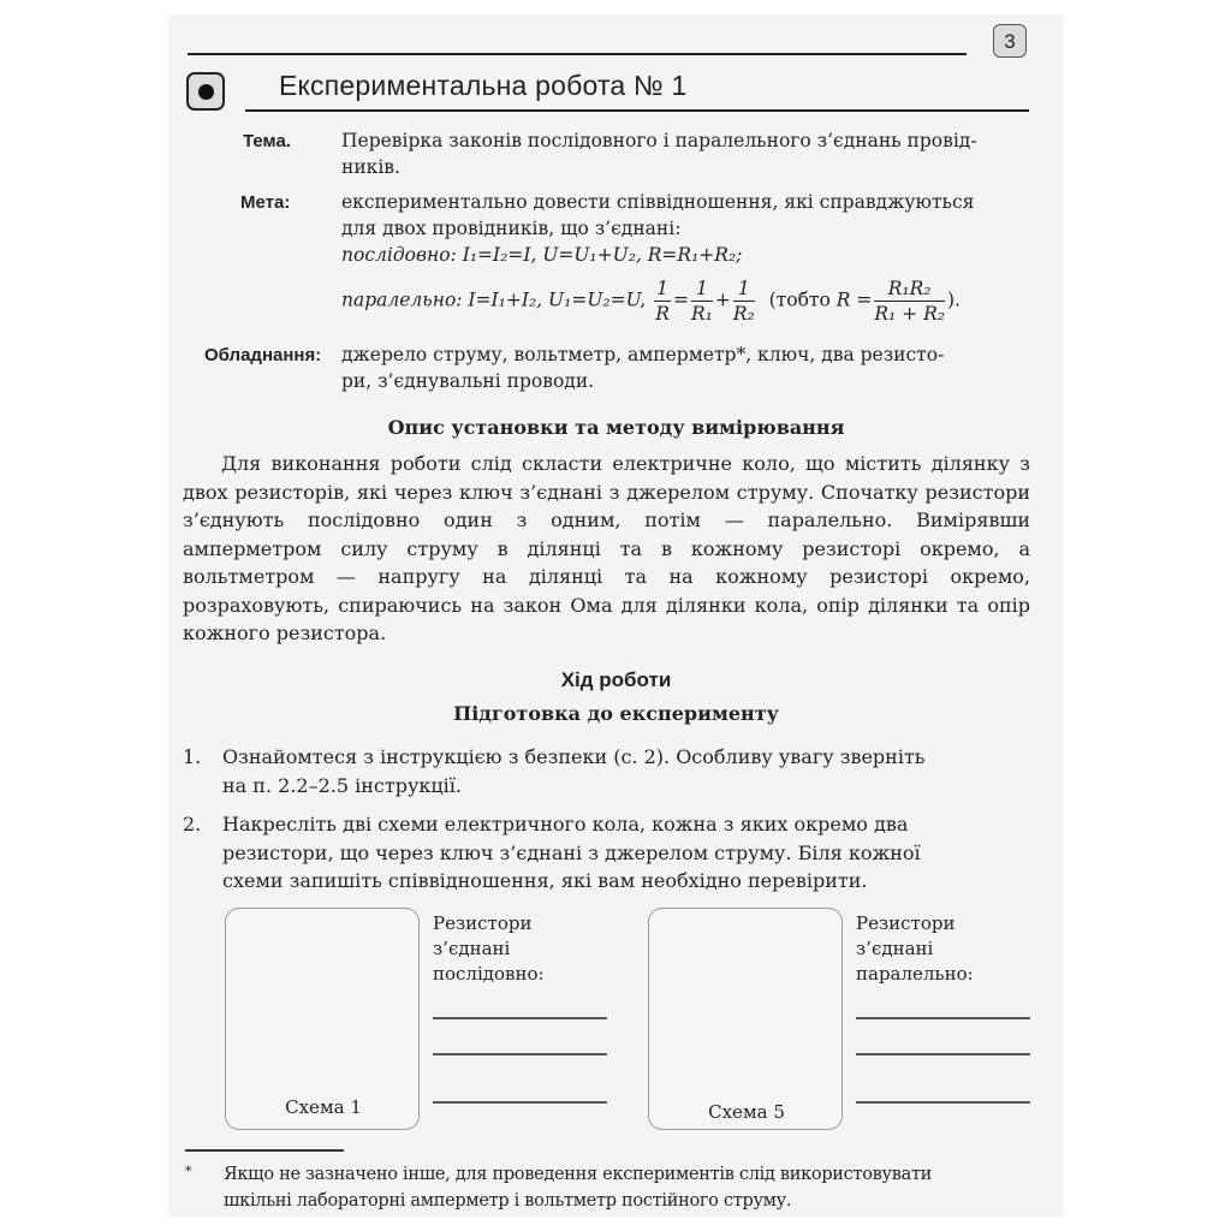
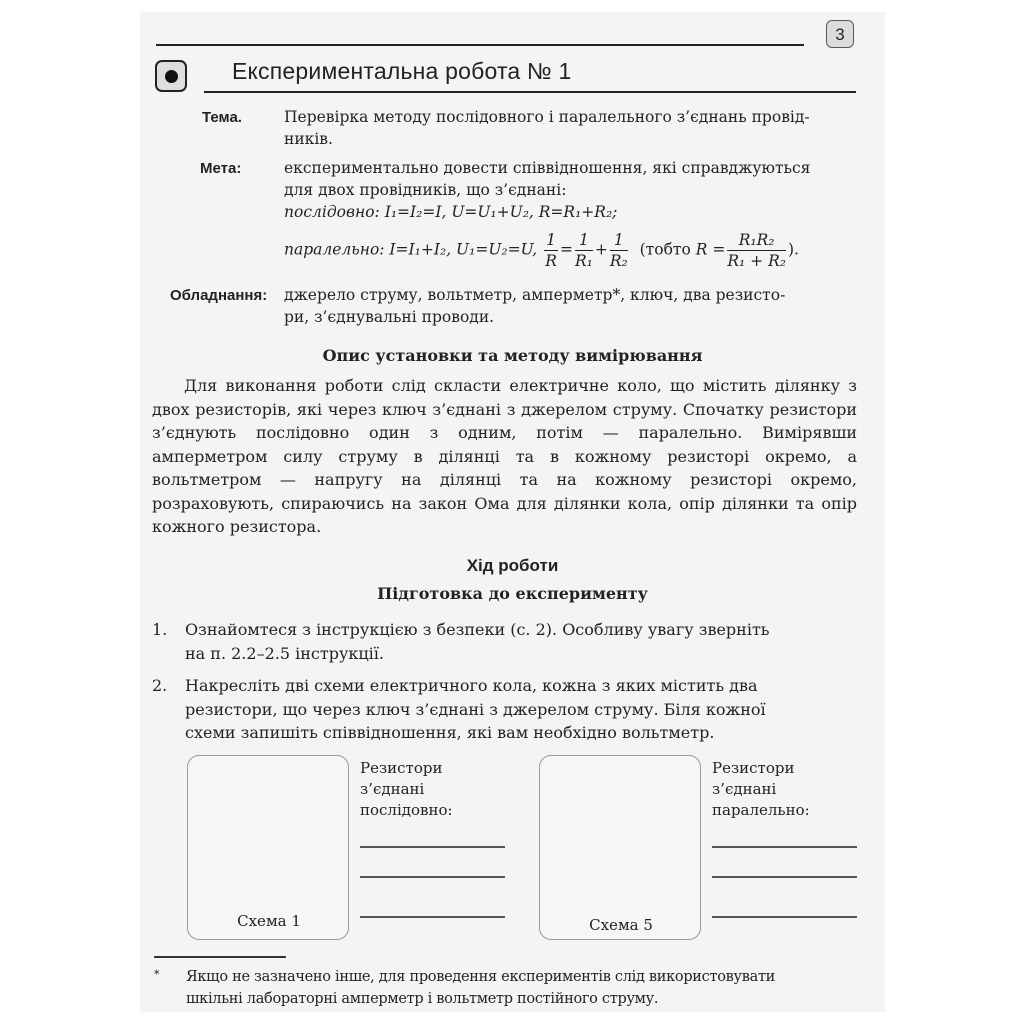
  3
  Експериментальна робота № 1
  Тема.
- Перевірка законів послідовного і паралельного з’єднань провід-
+ Перевірка методу послідовного і паралельного з’єднань провід-
  ників.
  Мета:
  експериментально довести співвідношення, які справджуються
  для двох провідників, що з’єднані:
  послідовно: I₁=I₂=I, U=U₁+U₂, R=R₁+R₂;
  паралельно: I=I₁+I₂, U₁=U₂=U,
  1
  R
  =
  1
  R₁
  +
  1
  R₂
  (тобто R =
  R₁R₂
  R₁ + R₂
  ).
  Обладнання:
  джерело струму, вольтметр, амперметр*, ключ, два резисто-
  ри, з’єднувальні проводи.
  Опис установки та методу вимірювання
  Для виконання роботи слід скласти електричне коло, що містить ділянку з двох резисторів, які через ключ з’єднані з джерелом струму. Спочатку резистори з’єднують послідовно один з одним, потім — паралельно. Вимірявши амперметром силу струму в ділянці та в кожному резисторі окремо, а вольтметром — напругу на ділянці та на кожному резисторі окремо, розраховують, спираючись на закон Ома для ділянки кола, опір ділянки та опір кожного резистора.
  Хід роботи
  Підготовка до експерименту
  1.
  Ознайомтеся з інструкцією з безпеки (с. 2). Особливу увагу зверніть
  на п. 2.2–2.5 інструкції.
  2.
- Накресліть дві схеми електричного кола, кожна з яких окремо два
+ Накресліть дві схеми електричного кола, кожна з яких містить два
  резистори, що через ключ з’єднані з джерелом струму. Біля кожної
- схеми запишіть співвідношення, які вам необхідно перевірити.
+ схеми запишіть співвідношення, які вам необхідно вольтметр.
  Схема 1
  Резистори
  з’єднані
  послідовно:
  Схема 5
  Резистори
  з’єднані
  паралельно:
  *
  Якщо не зазначено інше, для проведення експериментів слід використовувати
  шкільні лабораторні амперметр і вольтметр постійного струму.
